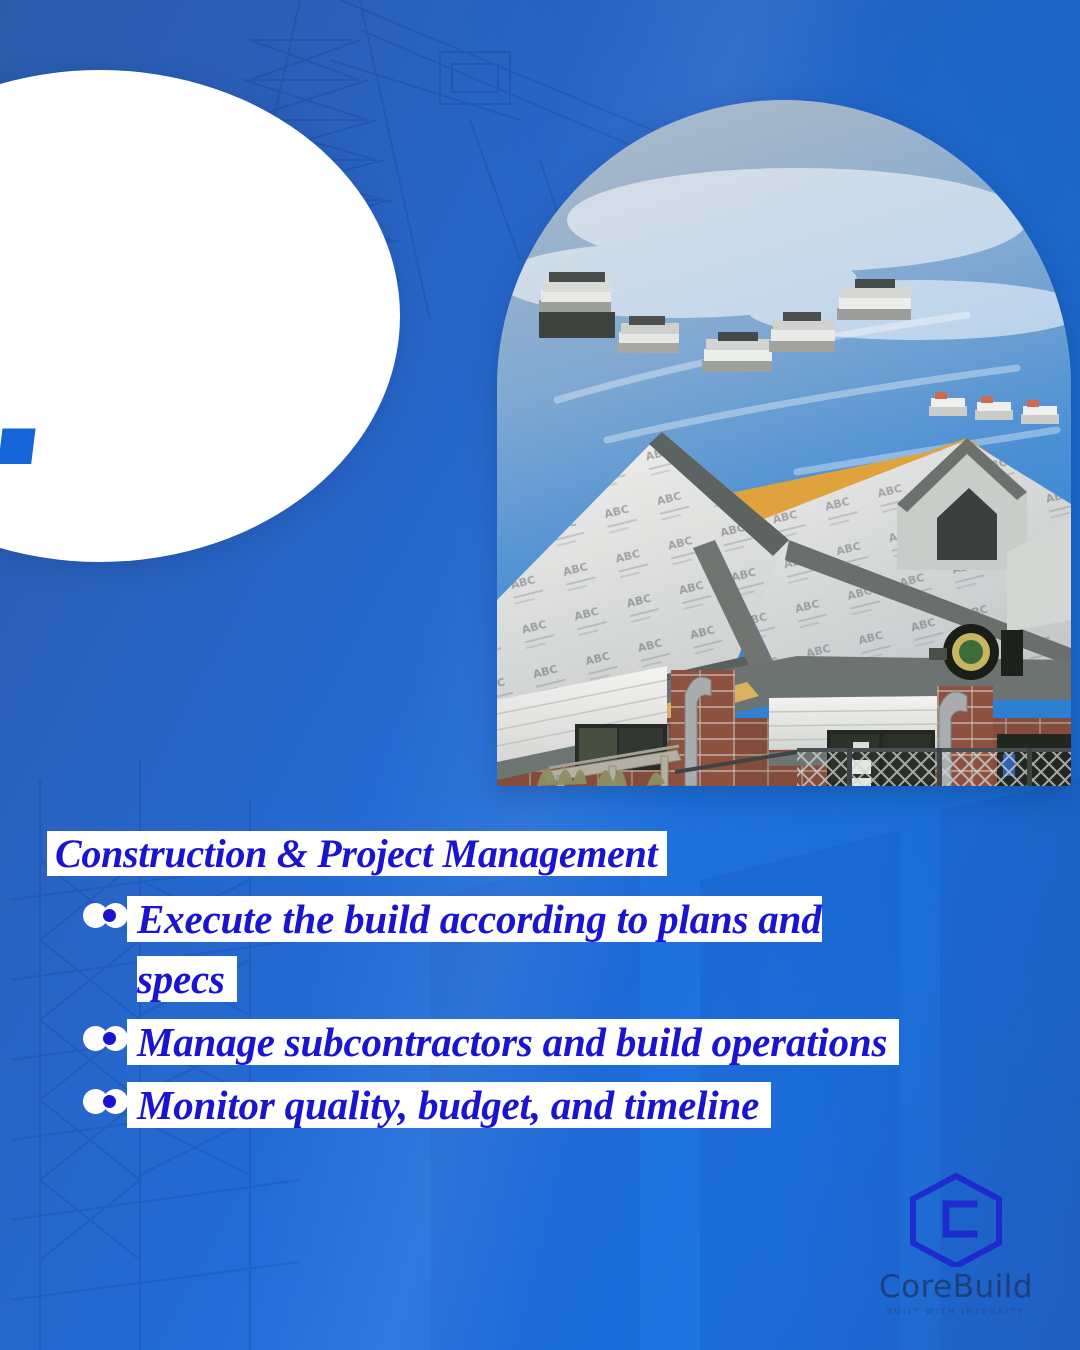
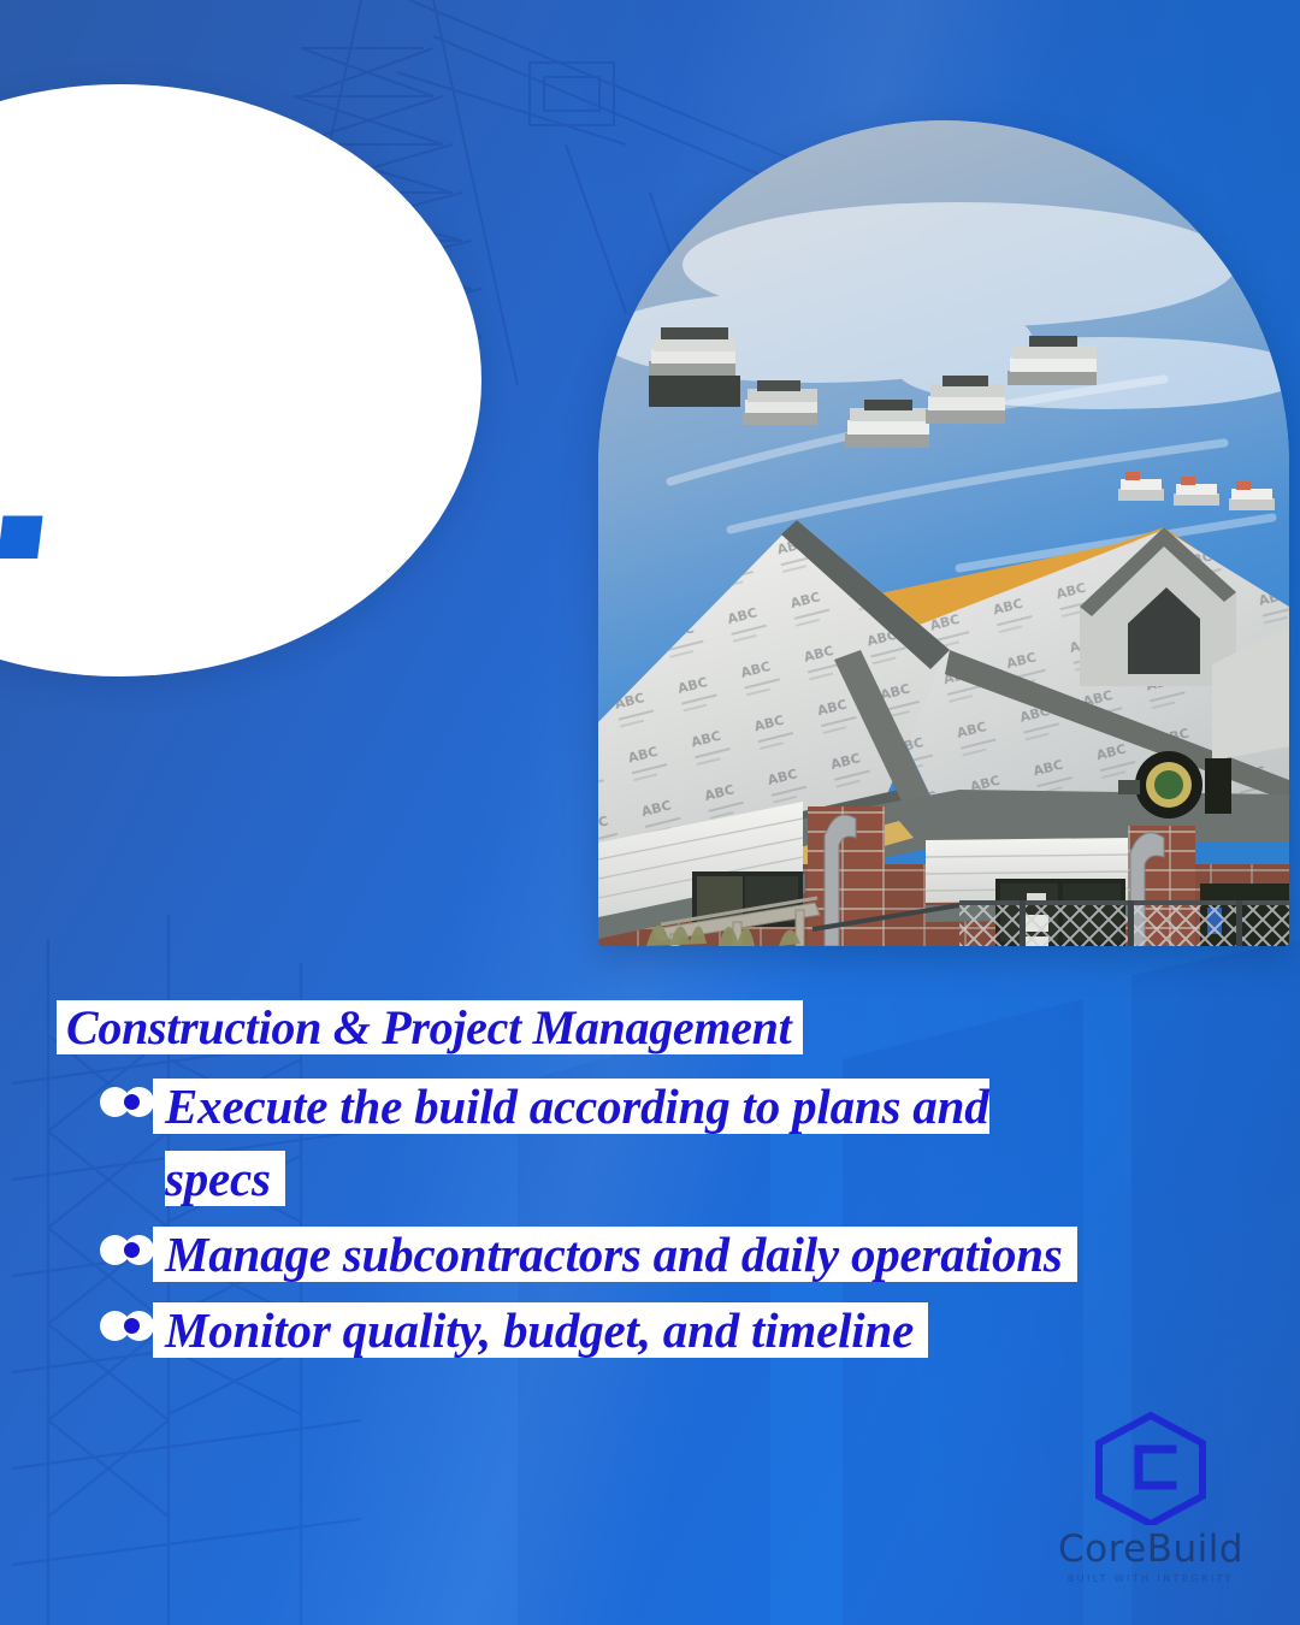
  Construction & Project Management
  Execute the build according to plans and specs
- Manage subcontractors and build operations
+ Manage subcontractors and daily operations
  Monitor quality, budget, and timeline
  CoreBuild
  BUILT WITH INTEGRITY
